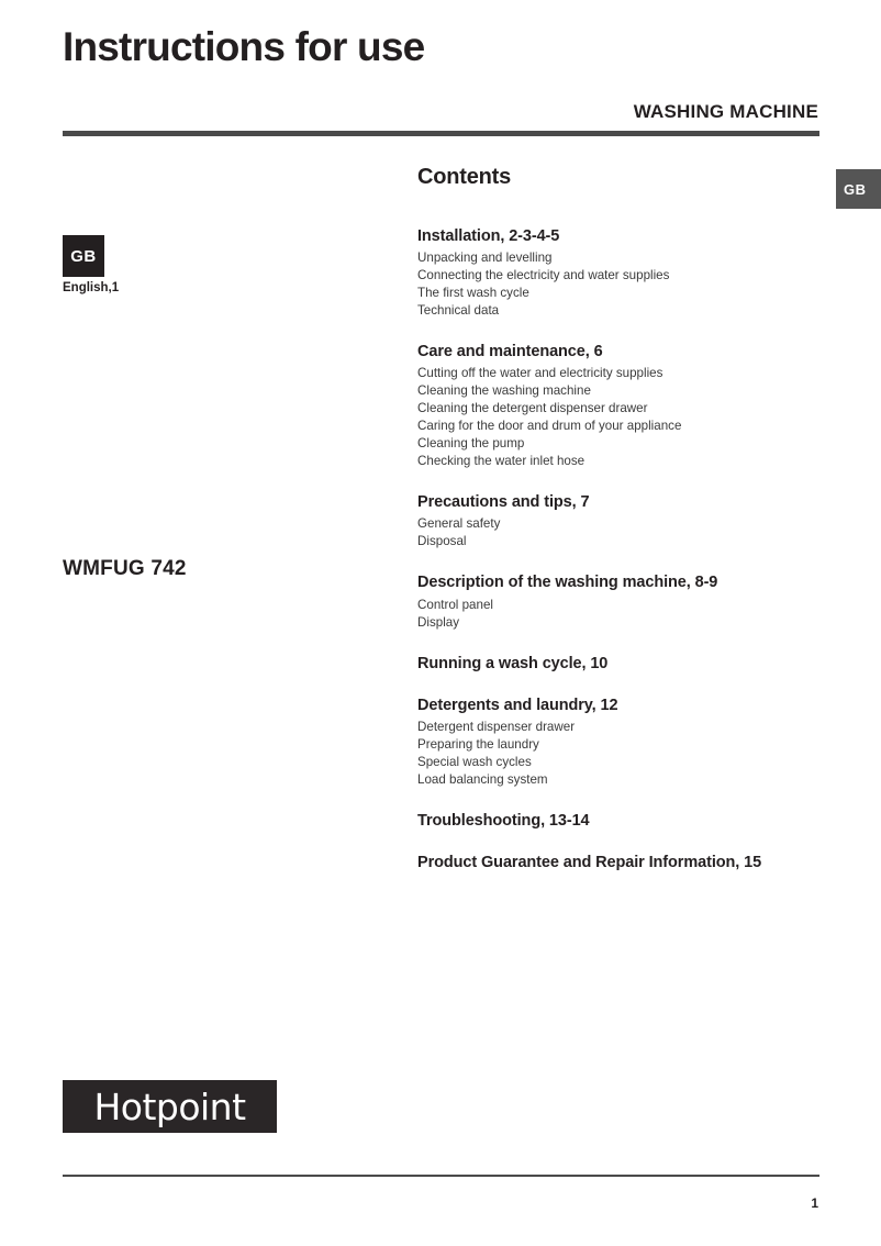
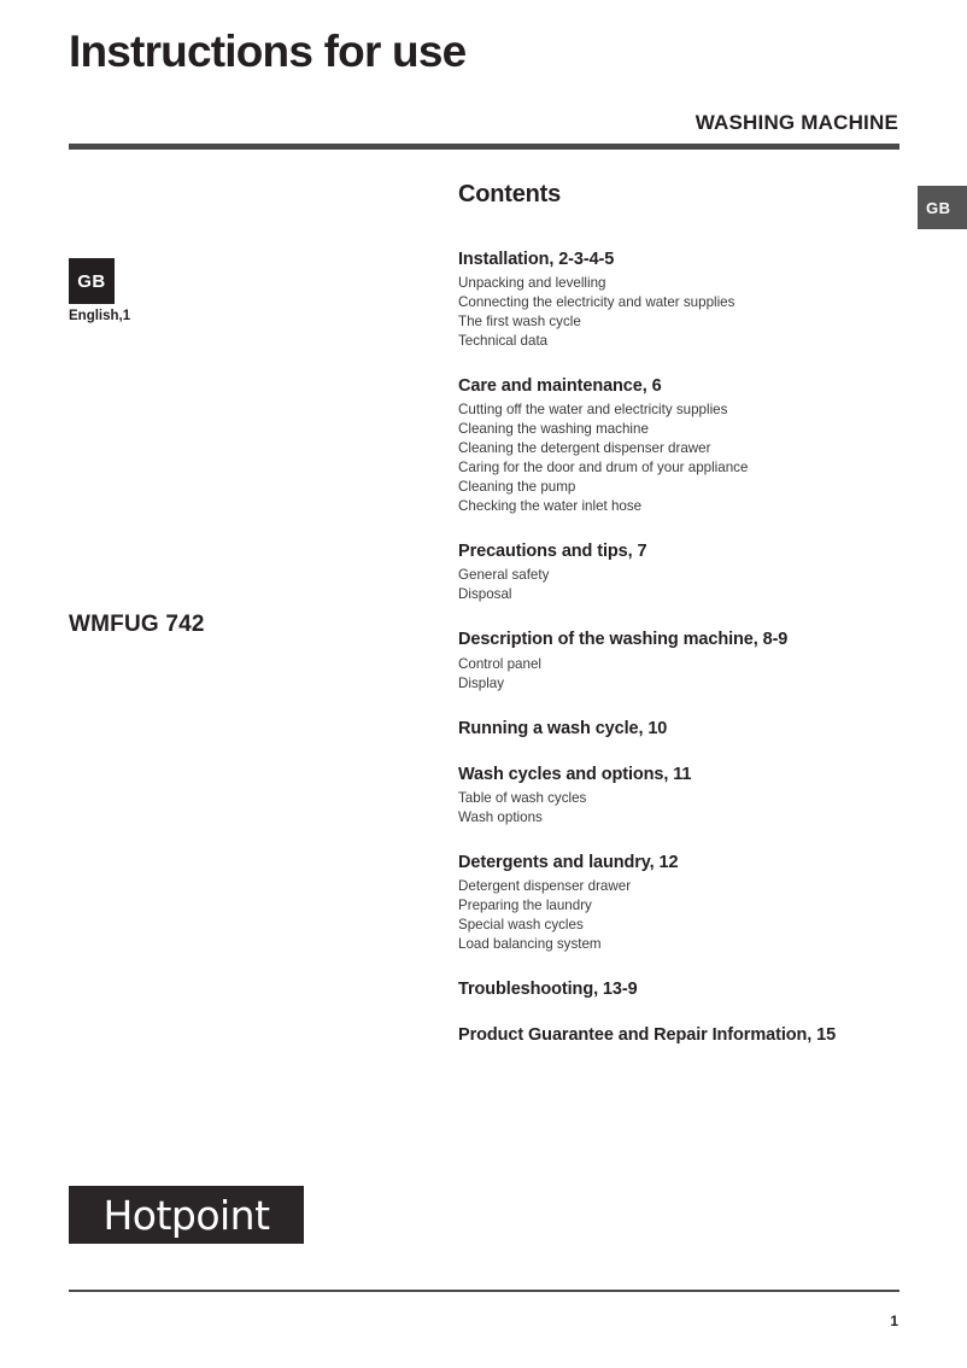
  Instructions for use
  WASHING MACHINE
  GB
  GB
  English,1
  WMFUG 742
  Contents
  Installation, 2-3-4-5
  Unpacking and levelling
  Connecting the electricity and water supplies
  The first wash cycle
  Technical data
  Care and maintenance, 6
  Cutting off the water and electricity supplies
  Cleaning the washing machine
  Cleaning the detergent dispenser drawer
  Caring for the door and drum of your appliance
  Cleaning the pump
  Checking the water inlet hose
  Precautions and tips, 7
  General safety
  Disposal
  Description of the washing machine, 8-9
  Control panel
  Display
  Running a wash cycle, 10
+ Wash cycles and options, 11
+ Table of wash cycles
+ Wash options
  Detergents and laundry, 12
  Detergent dispenser drawer
  Preparing the laundry
  Special wash cycles
  Load balancing system
- Troubleshooting, 13-14
+ Troubleshooting, 13-9
  Product Guarantee and Repair Information, 15
  Hotpoint
  1
